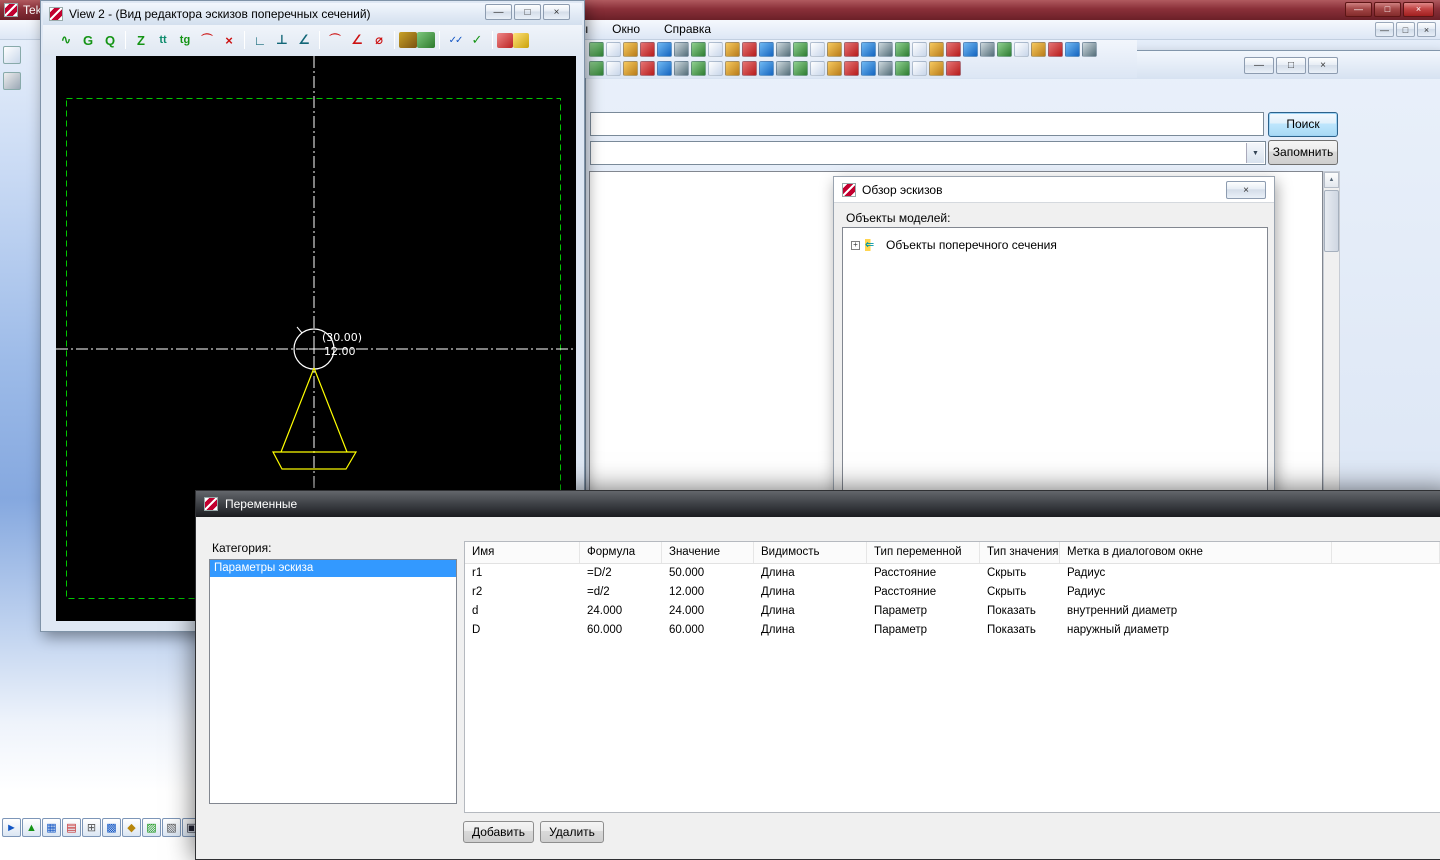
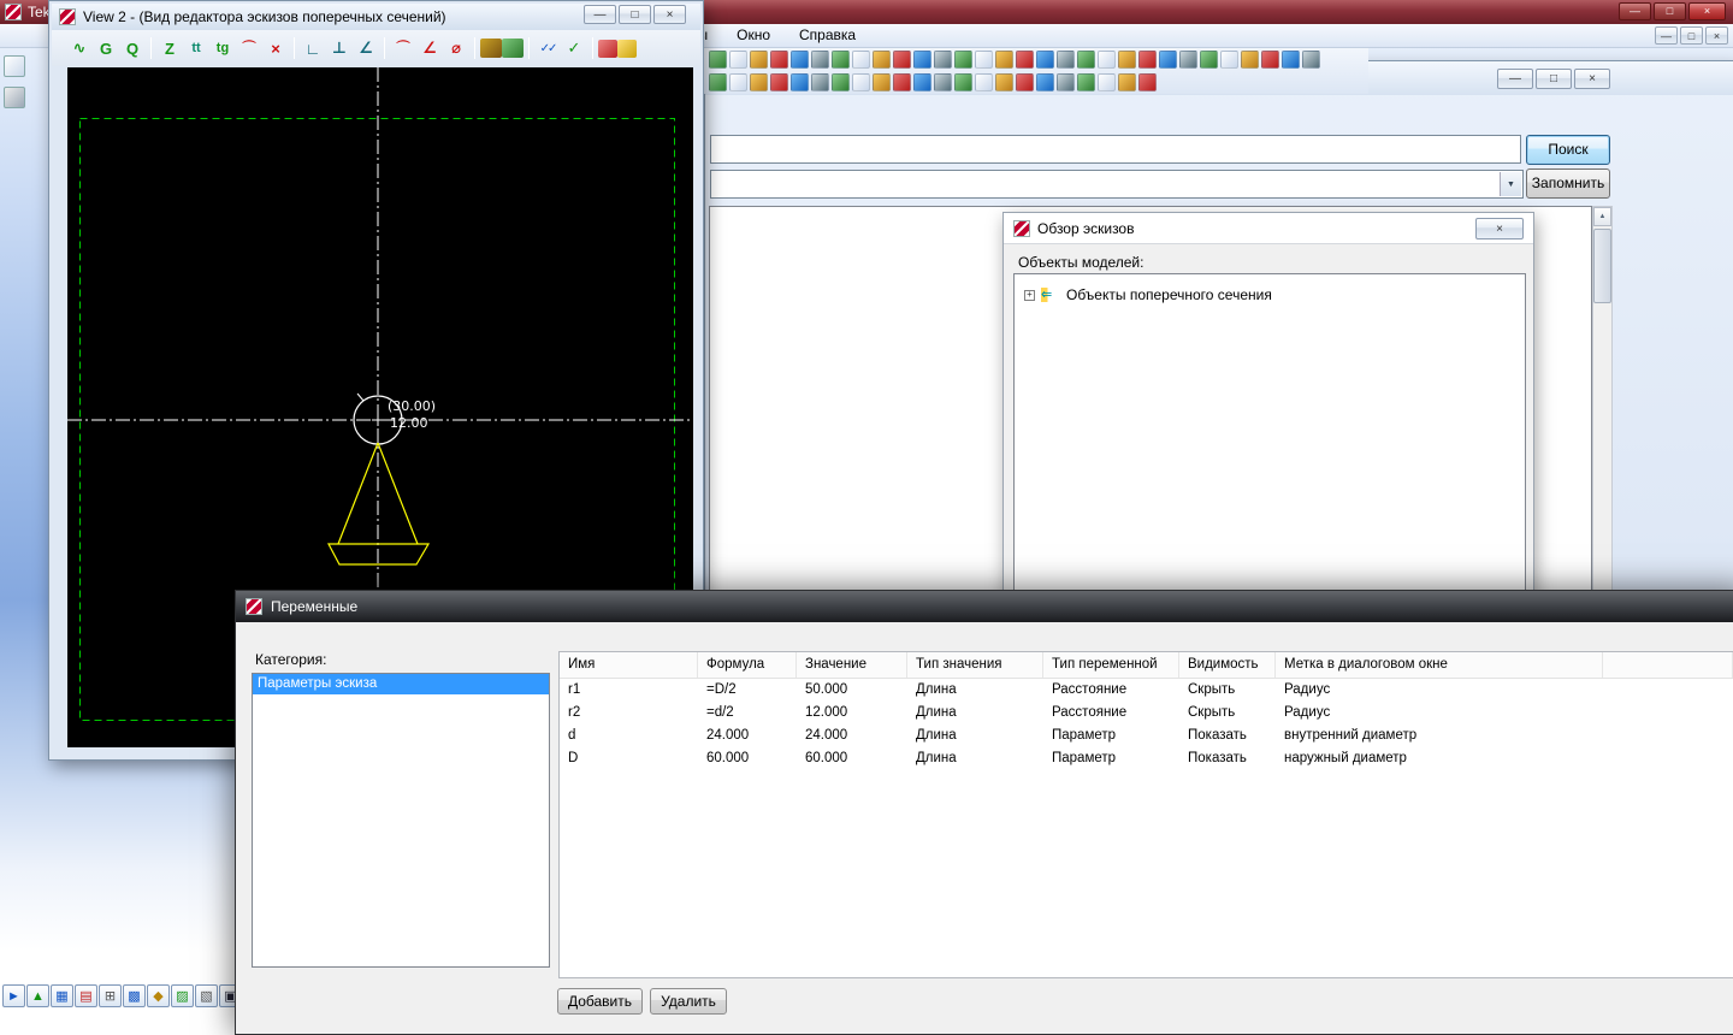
  Tek
  —
  □
  ×
  Окно
  Справка
  —
  □
  ×
  —
  □
  ×
  Поиск
  Запомнить
  Обзор эскизов
  ×
  Объекты моделей:
  +
  ⇐
  Объекты поперечного сечения
  View 2 - (Вид редактора эскизов поперечных сечений)
  —
  □
  ×
  (30.00)
  12.00
  Переменные
  Категория:
  Параметры эскиза
  Имя
  Формула
  Значение
- Видимость
+ Тип значения
  Тип переменной
- Тип значения
+ Видимость
  Метка в диалоговом окне
  r1
  =D/2
  50.000
  Длина
  Расстояние
  Скрыть
  Радиус
  r2
  =d/2
  12.000
  Длина
  Расстояние
  Скрыть
  Радиус
  d
  24.000
  24.000
  Длина
  Параметр
  Показать
  внутренний диаметр
  D
  60.000
  60.000
  Длина
  Параметр
  Показать
  наружный диаметр
  Добавить
  Удалить
